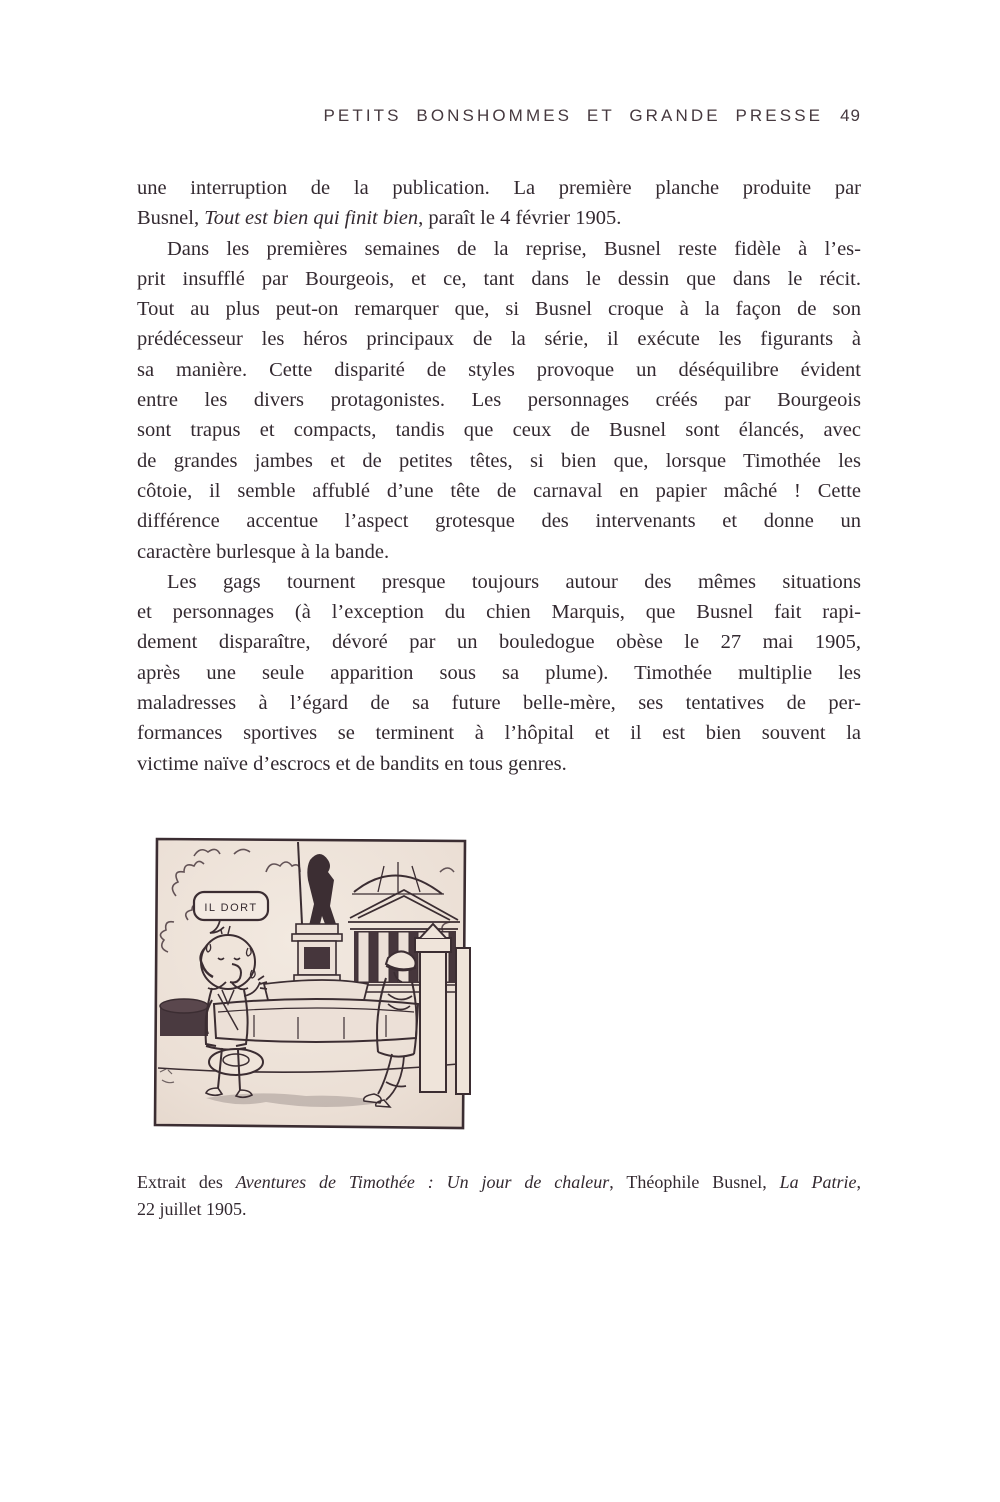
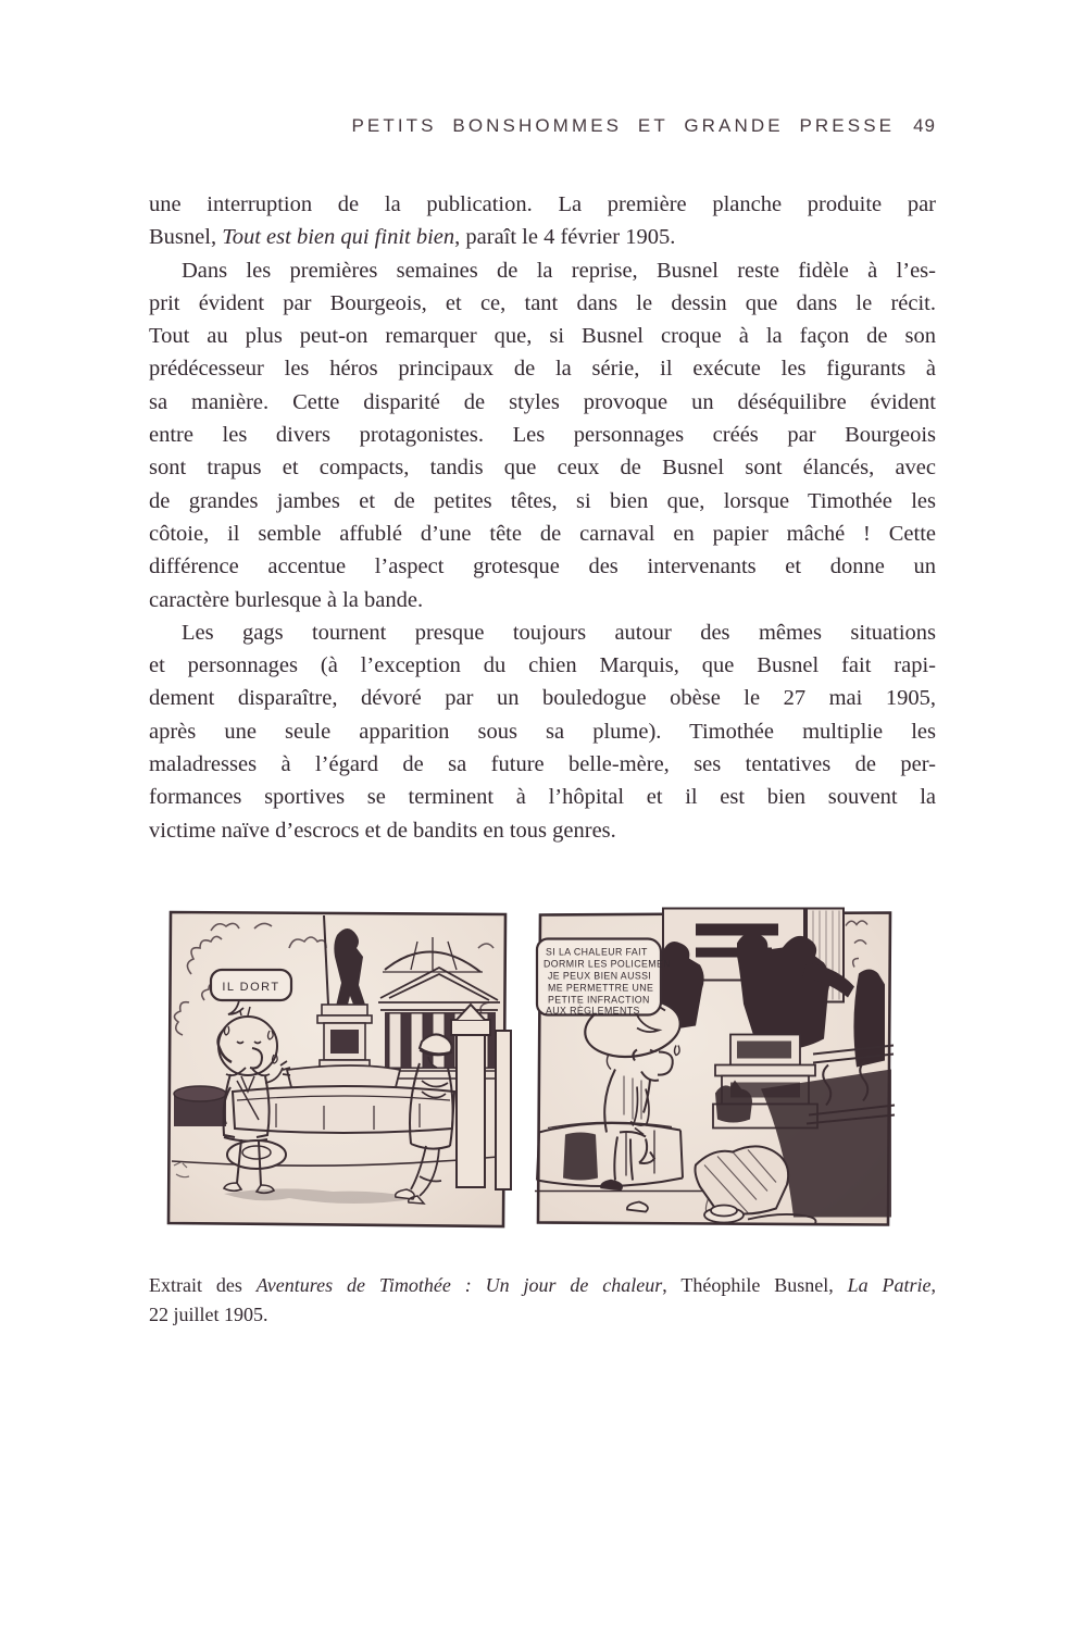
  PETITS BONSHOMMES ET GRANDE PRESSE
  49
  une interruption de la publication. La première planche produite par
  Busnel, Tout est bien qui finit bien, paraît le 4 février 1905.
  Dans les premières semaines de la reprise, Busnel reste fidèle à l’es-
- prit insufflé par Bourgeois, et ce, tant dans le dessin que dans le récit.
+ prit évident par Bourgeois, et ce, tant dans le dessin que dans le récit.
  Tout au plus peut-on remarquer que, si Busnel croque à la façon de son
  prédécesseur les héros principaux de la série, il exécute les figurants à
  sa manière. Cette disparité de styles provoque un déséquilibre évident
  entre les divers protagonistes. Les personnages créés par Bourgeois
  sont trapus et compacts, tandis que ceux de Busnel sont élancés, avec
  de grandes jambes et de petites têtes, si bien que, lorsque Timothée les
  côtoie, il semble affublé d’une tête de carnaval en papier mâché ! Cette
  différence accentue l’aspect grotesque des intervenants et donne un
  caractère burlesque à la bande.
  Les gags tournent presque toujours autour des mêmes situations
  et personnages (à l’exception du chien Marquis, que Busnel fait rapi-
  dement disparaître, dévoré par un bouledogue obèse le 27 mai 1905,
  après une seule apparition sous sa plume). Timothée multiplie les
  maladresses à l’égard de sa future belle-mère, ses tentatives de per-
  formances sportives se terminent à l’hôpital et il est bien souvent la
  victime naïve d’escrocs et de bandits en tous genres.
  IL DORT
+ SI LA CHALEUR FAIT
+ DORMIR LES POLICEMEN
+ JE PEUX BIEN AUSSI
+ ME PERMETTRE UNE
+ PETITE INFRACTION
+ AUX RÈGLEMENTS
  Extrait des Aventures de Timothée : Un jour de chaleur, Théophile Busnel, La Patrie,
  22 juillet 1905.
